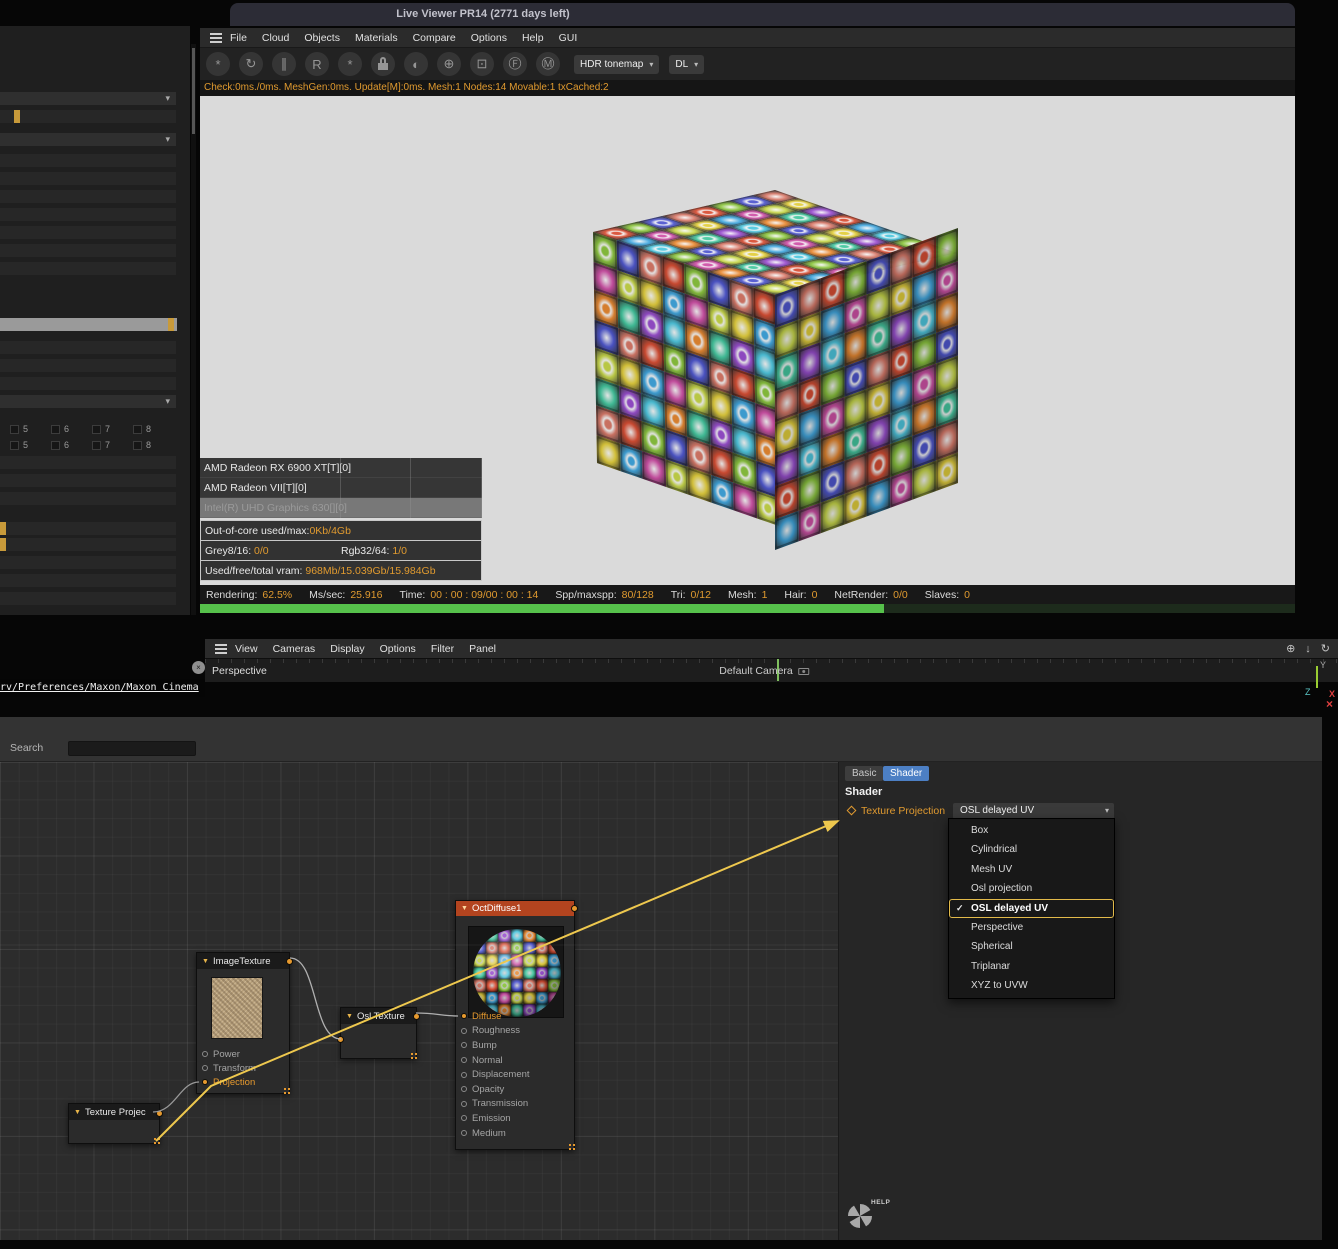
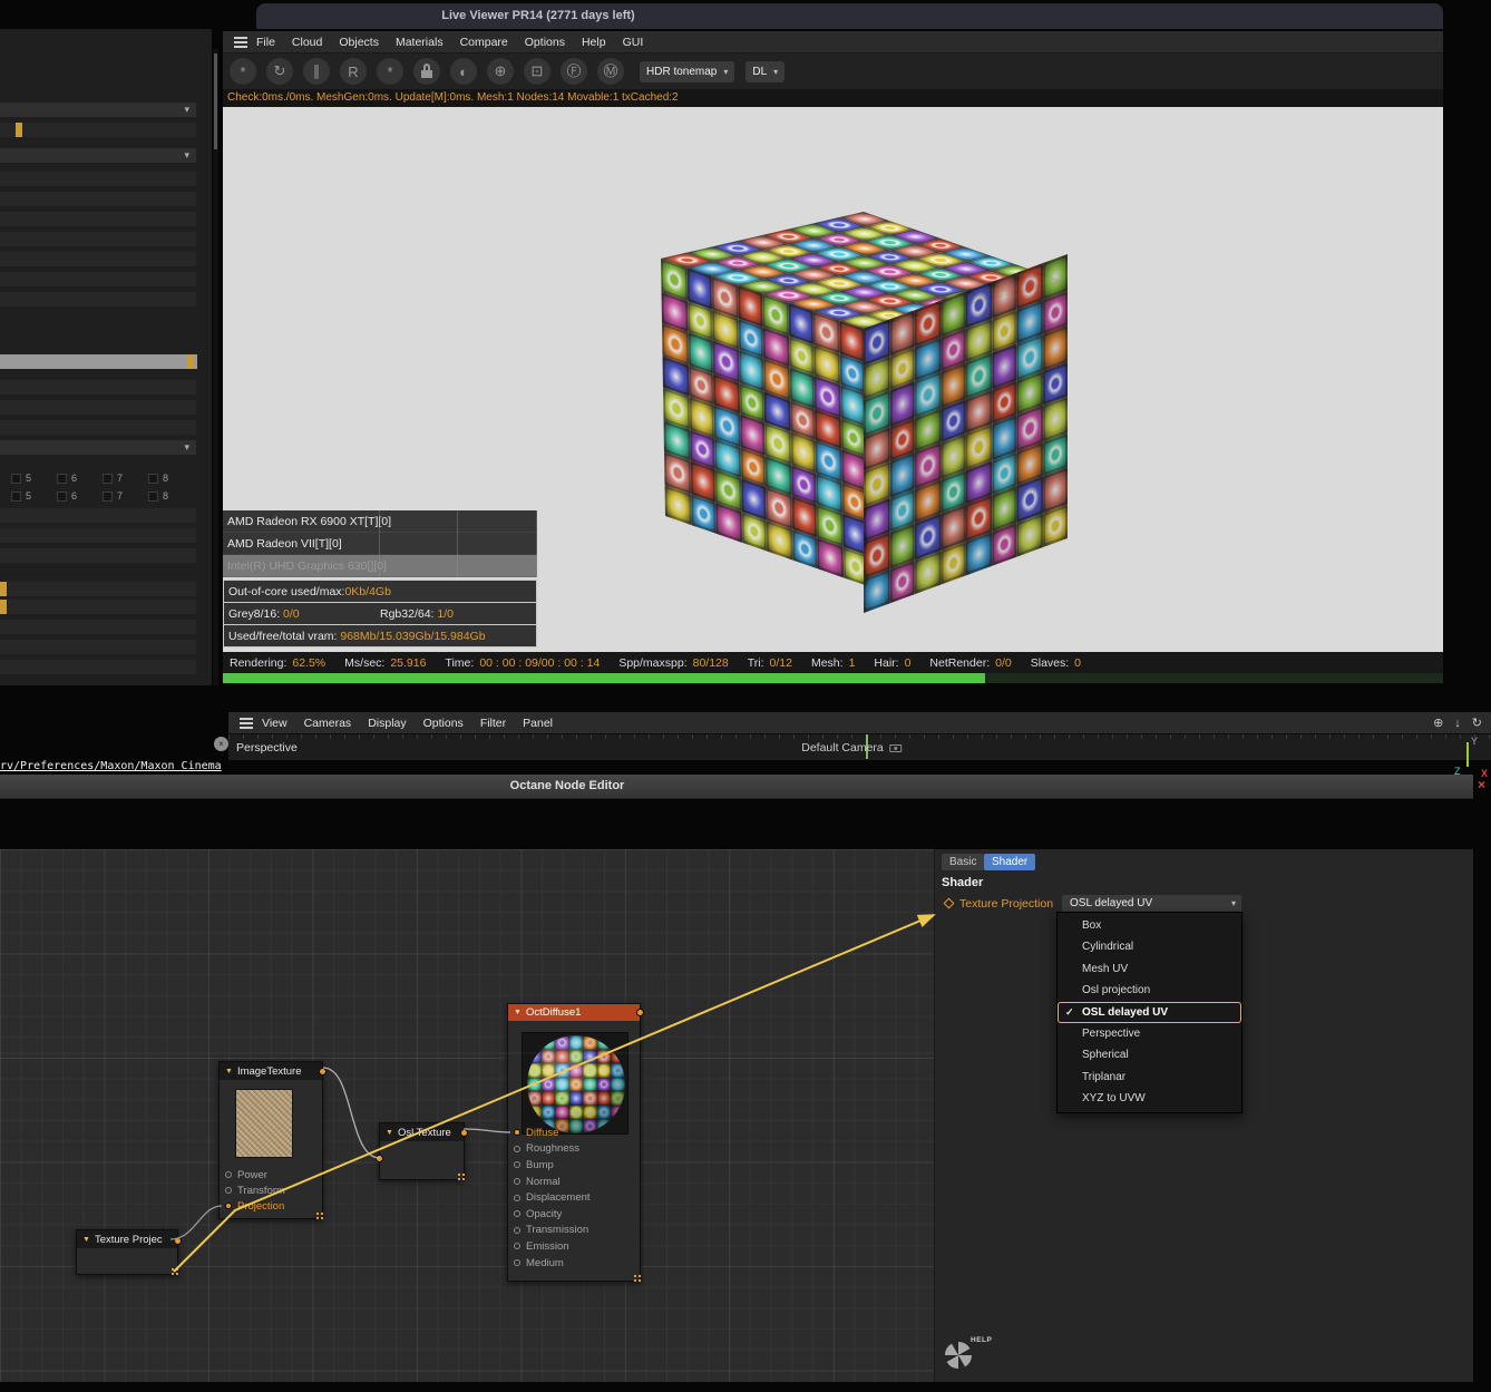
  Live Viewer PR14 (2771 days left)
  ▾
  ▾
  ▾
  5
  6
  7
  8
  5
  6
  7
  8
  File
  Cloud
  Objects
  Materials
  Compare
  Options
  Help
  GUI
  *
  ↻
  ∥
  R
  *
  ◐
  ⊕
  ⊡
  Ⓕ
  Ⓜ
  HDR tonemap
  ▾
  DL
  ▾
  Check:0ms./0ms. MeshGen:0ms. Update[M]:0ms. Mesh:1 Nodes:14 Movable:1 txCached:2
  AMD Radeon RX 6900 XT[T][0]
  AMD Radeon VII[T][0]
  Intel(R) UHD Graphics 630[][0]
  Out-of-core used/max:0Kb/4Gb
  Grey8/16: 0/0
  Rgb32/64: 1/0
  Used/free/total vram: 968Mb/15.039Gb/15.984Gb
  Rendering: 62.5%
  Ms/sec: 25.916
  Time: 00 : 00 : 09/00 : 00 : 14
  Spp/maxspp: 80/128
  Tri: 0/12
  Mesh: 1
  Hair: 0
  NetRender: 0/0
  Slaves: 0
  View
  Cameras
  Display
  Options
  Filter
  Panel
  ⊕
  ↓
  ↻
  ×
  Perspective
  Default Camera
  Y
  Z
  X
  rv/Preferences/Maxon/Maxon Cinema
+ Octane Node Editor
  ×
- Search
  Texture Projec
  ImageTexture
  Power
  Transfor
  Pojection
  Oslexture
  OctDiffuse1
  Diffuse
  Roughness
  Bump
  Normal
  Displacement
  Opacity
  Transmission
  Emission
  Medium
  Basic
  Shader
  Shader
  Texture Projection
  OSL delayed UV
  ▾
  Box
  Cylindrical
  Mesh UV
  Osl projection
  ✓
  OSL delayed UV
  Perspective
  Spherical
  Triplanar
  XYZ to UVW
